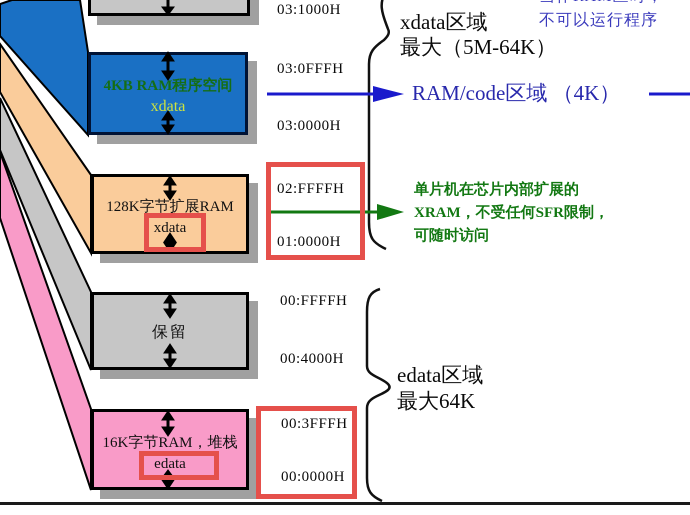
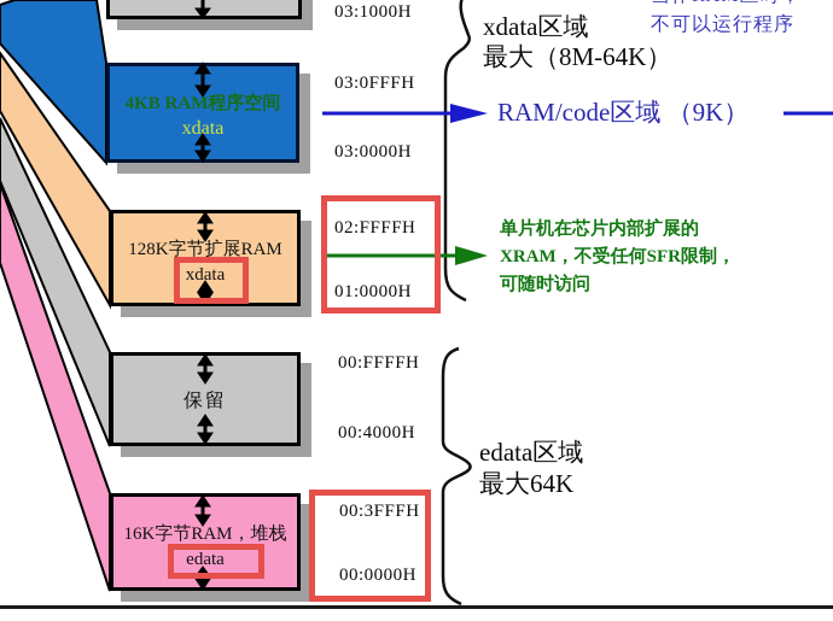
  4KB RAM程序空间
  xdata
  128K字节扩展RAM
  xdata
  保留
  16K字节RAM，堆栈
  edata
  03:1000H
  03:0FFFH
  03:0000H
  02:FFFFH
  01:0000H
  00:FFFFH
  00:4000H
  00:3FFFH
  00:0000H
  xdata区域
- 最大（5M-64K）
+ 最大（8M-64K）
- RAM/code区域 （4K）
+ RAM/code区域 （9K）
  edata区域
  最大64K
  单片机在芯片内部扩展的
  XRAM，不受任何SFR限制，
  可随时访问
  不可以运行程序
